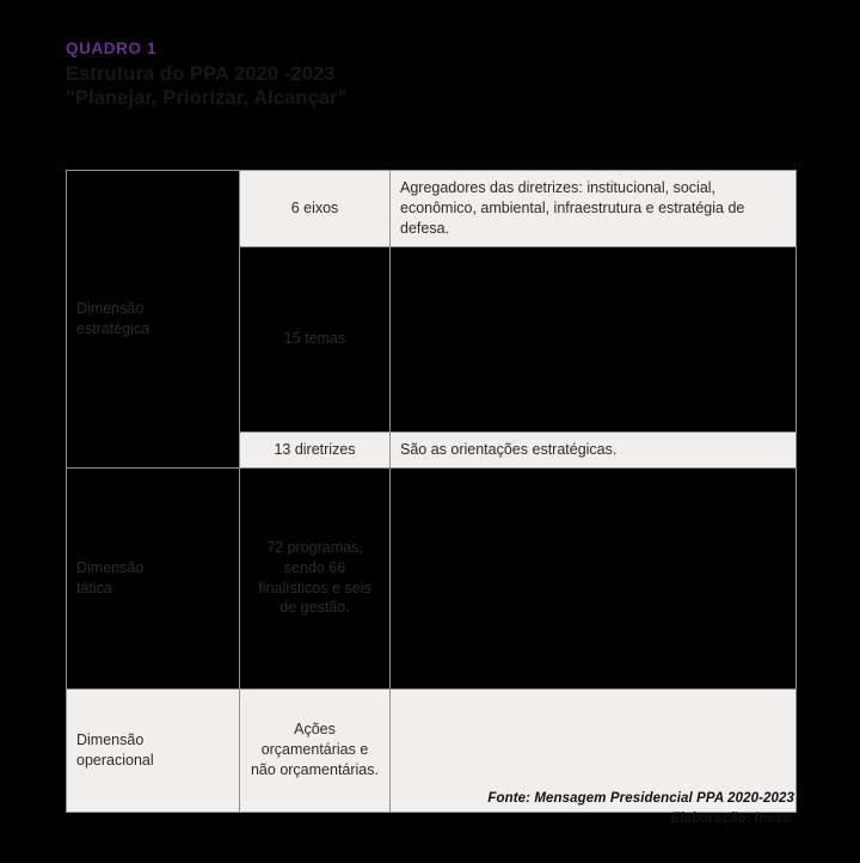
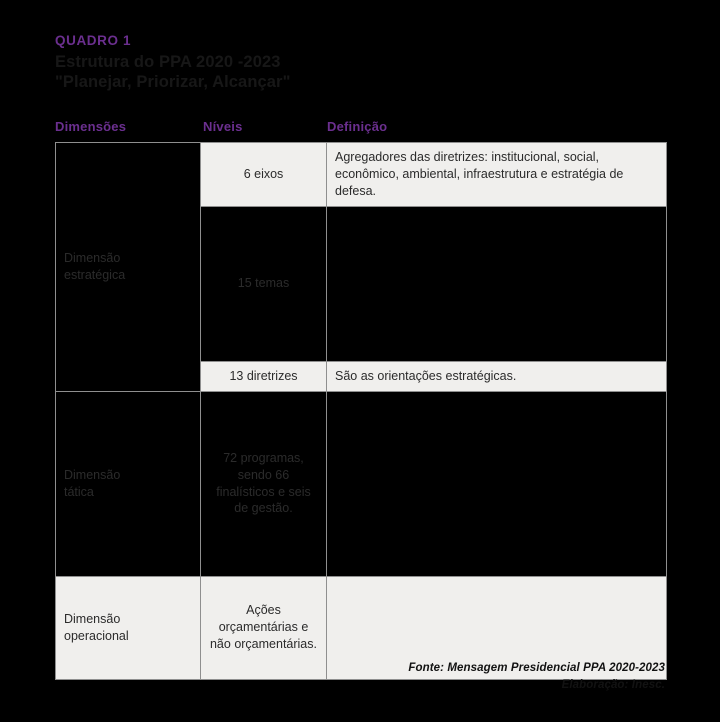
  QUADRO 1
+ Dimensões
+ Níveis
+ Definição
  Dimensão estratégica	6 eixos	Agregadores das diretrizes: institucional, social, econômico, ambiental, infraestrutura e estratégia de defesa.
  15 temas
  13 diretrizes	São as orientações estratégicas.
  Dimensão tática	72 programas, sendo 66 finalísticos e seis de gestão.
  Dimensão operacional	Ações orçamentárias e não orçamentárias.
  Fonte: Mensagem Presidencial PPA 2020-2023
  Elaboração: Inesc.
